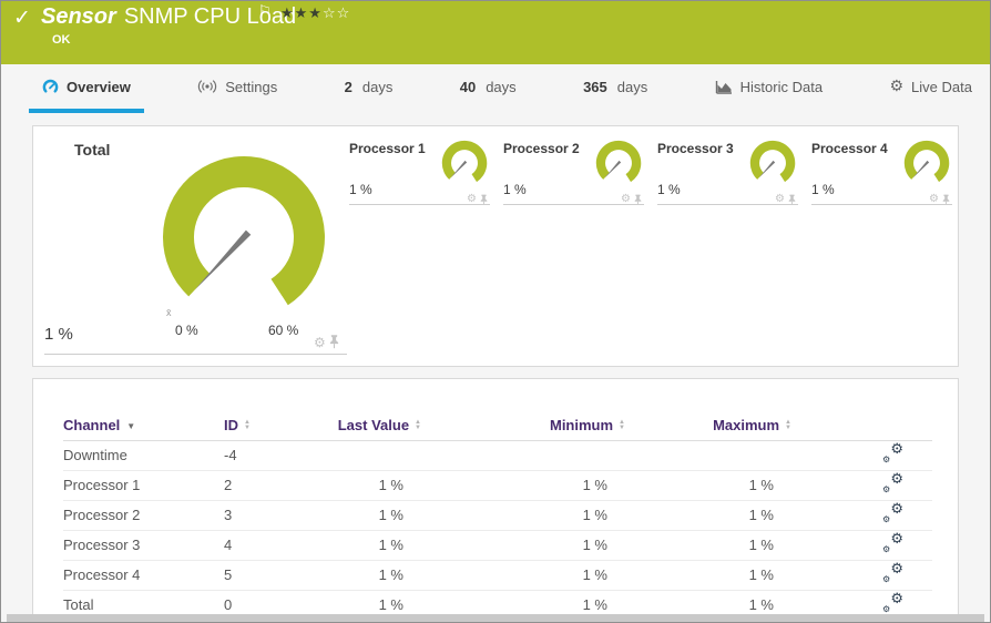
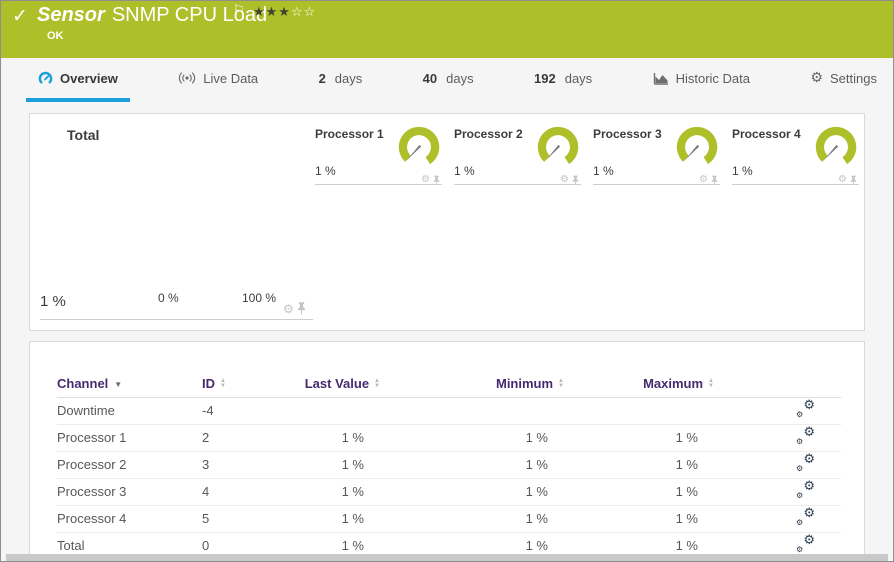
  ✓
  Sensor SNMP CPU Load
  ⚐
  ★★★☆☆
  OK
  Overview
- Settings
+ Live Data
  2
  days
  40
  days
- 365
+ 192
  days
  Historic Data
  ⚙
- Live Data
+ Settings
  Total
- x̄
  1 %
  0 %
- 60 %
+ 100 %
  ⚙
  Processor 1
  1 %
  ⚙
  Processor 2
  1 %
  ⚙
  Processor 3
  1 %
  ⚙
  Processor 4
  1 %
  ⚙
  Channel ▼	ID	Last Value	Minimum	Maximum
  Downtime	-4				⚙ ⚙
  Processor 1	2	1 %	1 %	1 %	⚙ ⚙
  Processor 2	3	1 %	1 %	1 %	⚙ ⚙
  Processor 3	4	1 %	1 %	1 %	⚙ ⚙
  Processor 4	5	1 %	1 %	1 %	⚙ ⚙
  Total	0	1 %	1 %	1 %	⚙ ⚙
